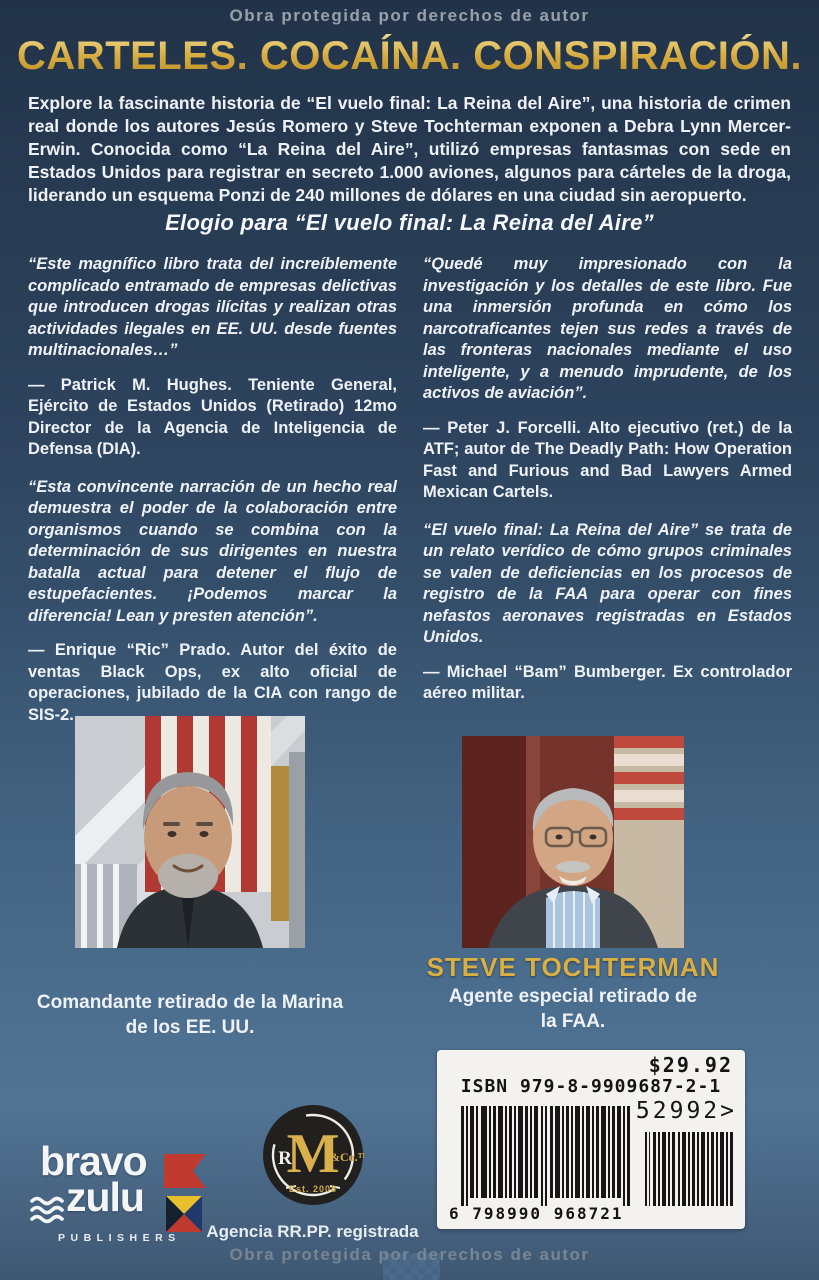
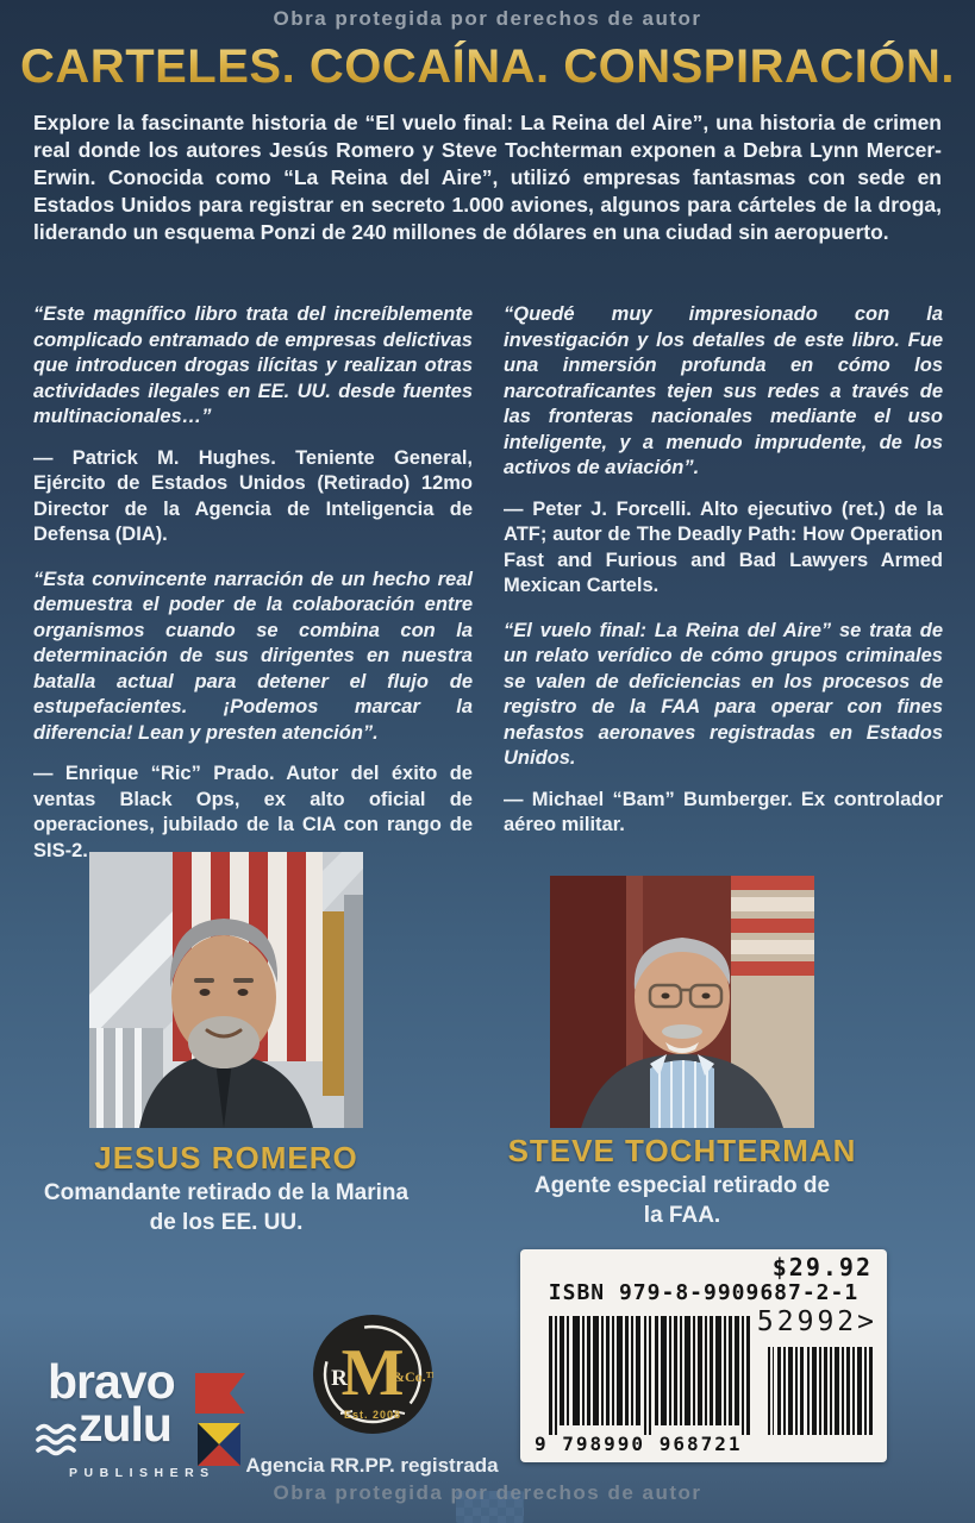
  Obra protegida por derechos de autor
  CARTELES. COCAÍNA. CONSPIRACIÓN.
  Explore la fascinante historia de “El vuelo final: La Reina del Aire”, una historia de crimen real donde los autores Jesús Romero y Steve Tochterman exponen a Debra Lynn Mercer-Erwin. Conocida como “La Reina del Aire”, utilizó empresas fantasmas con sede en Estados Unidos para registrar en secreto 1.000 aviones, algunos para cárteles de la droga, liderando un esquema Ponzi de 240 millones de dólares en una ciudad sin aeropuerto.
- Elogio para “El vuelo final: La Reina del Aire”
  “Este magnífico libro trata del increíblemente complicado entramado de empresas delictivas que introducen drogas ilícitas y realizan otras actividades ilegales en EE. UU. desde fuentes multinacionales…”
  — Patrick M. Hughes. Teniente General, Ejército de Estados Unidos (Retirado) 12mo Director de la Agencia de Inteligencia de Defensa (DIA).
  “Esta convincente narración de un hecho real demuestra el poder de la colaboración entre organismos cuando se combina con la determinación de sus dirigentes en nuestra batalla actual para detener el flujo de estupefacientes. ¡Podemos marcar la diferencia! Lean y presten atención”.
  — Enrique “Ric” Prado. Autor del éxito de ventas Black Ops, ex alto oficial de operaciones, jubilado de la CIA con rango de SIS-2.
  “Quedé muy impresionado con la investigación y los detalles de este libro. Fue una inmersión profunda en cómo los narcotraficantes tejen sus redes a través de las fronteras nacionales mediante el uso inteligente, y a menudo imprudente, de los activos de aviación”.
  — Peter J. Forcelli. Alto ejecutivo (ret.) de la ATF; autor de The Deadly Path: How Operation Fast and Furious and Bad Lawyers Armed Mexican Cartels.
  “El vuelo final: La Reina del Aire” se trata de un relato verídico de cómo grupos criminales se valen de deficiencias en los procesos de registro de la FAA para operar con fines nefastos aeronaves registradas en Estados Unidos.
  — Michael “Bam” Bumberger. Ex controlador aéreo militar.
+ JESUS ROMERO
  Comandante retirado de la Marina de los EE. UU.
  STEVE TOCHTERMAN
  Agente especial retirado de la FAA.
  $29.92
  ISBN 979-8-9909687-2-1
  52992>
- 6 798990 968721
+ 9 798990 968721
  bravo
  zulu
  PUBLISHERS
  M
  R
  &Co.™
  Est. 2008
  Agencia RR.PP. registrada
  Obra protegida por derechos de autor
